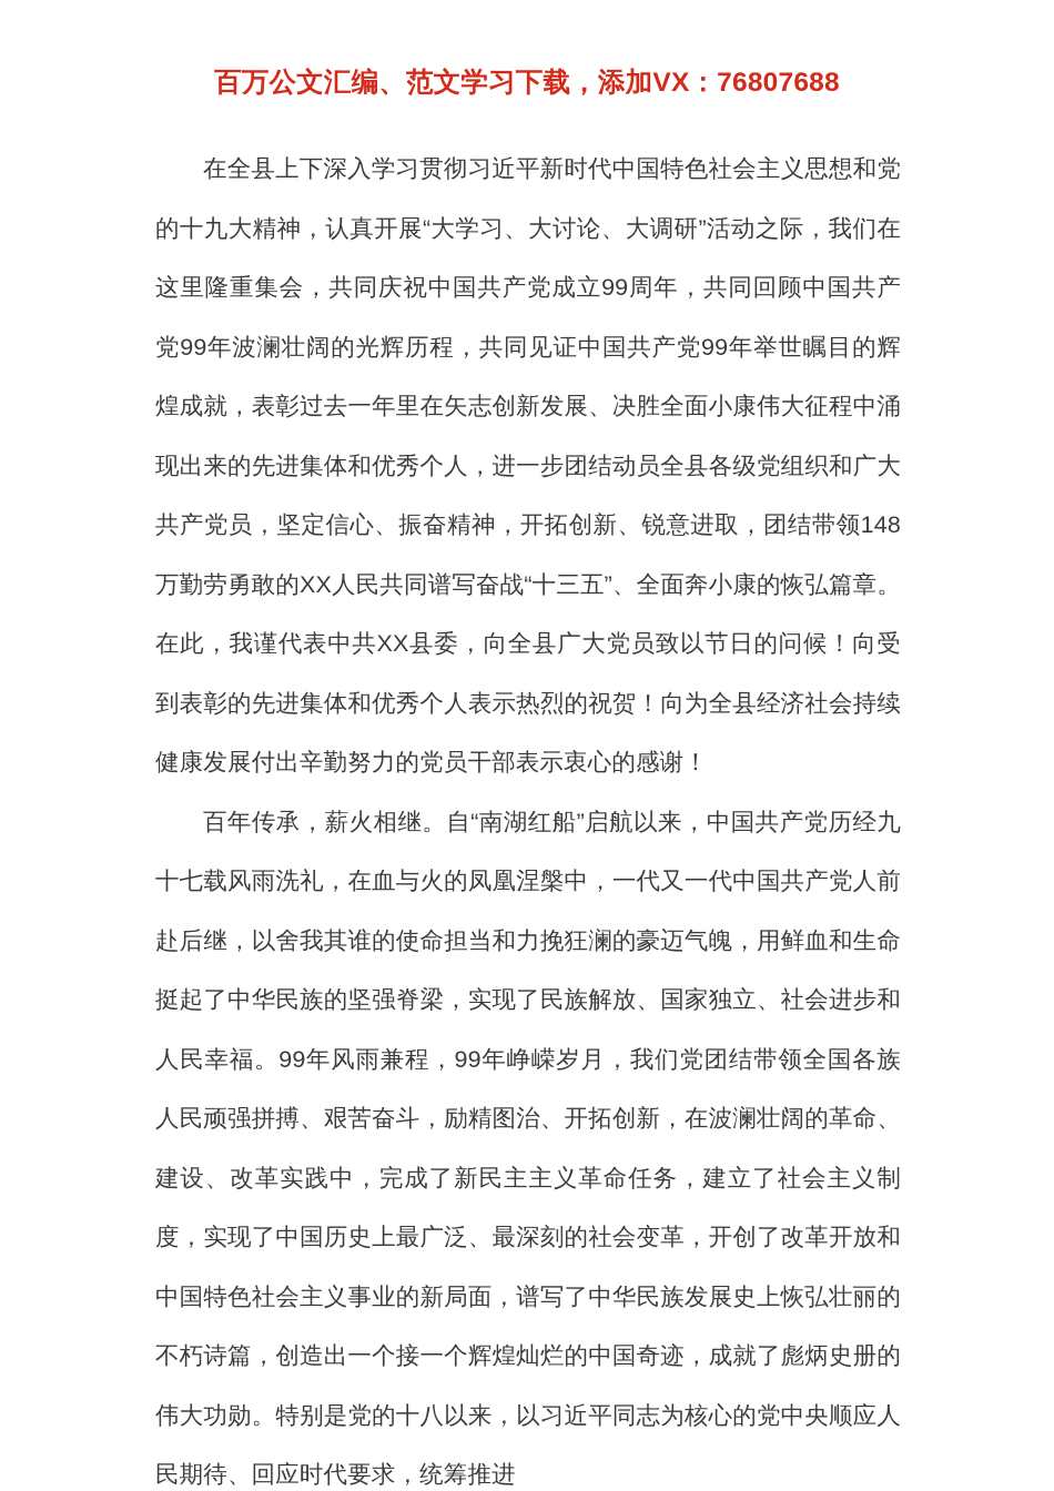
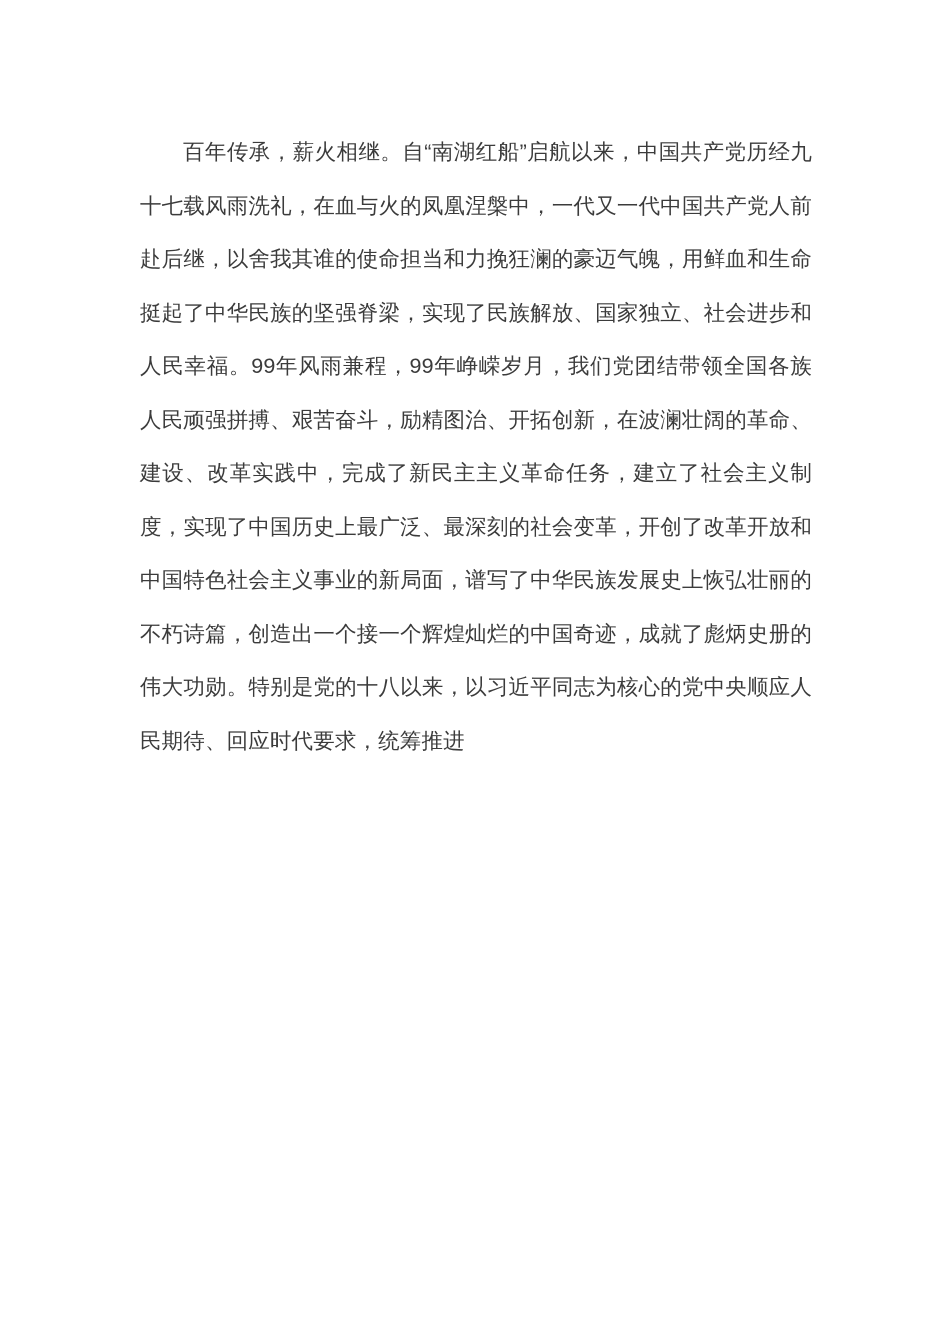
- 百万公文汇编、范文学习下载，添加VX：76807688
- 在全县上下深入学习贯彻习近平新时代中国特色社会主义思想和党的十九大精神，认真开展“大学习、大讨论、大调研”活动之际，我们在这里隆重集会，共同庆祝中国共产党成立99周年，共同回顾中国共产党99年波澜壮阔的光辉历程，共同见证中国共产党99年举世瞩目的辉煌成就，表彰过去一年里在矢志创新发展、决胜全面小康伟大征程中涌现出来的先进集体和优秀个人，进一步团结动员全县各级党组织和广大共产党员，坚定信心、振奋精神，开拓创新、锐意进取，团结带领148万勤劳勇敢的XX人民共同谱写奋战“十三五”、全面奔小康的恢弘篇章。在此，我谨代表中共XX县委，向全县广大党员致以节日的问候！向受到表彰的先进集体和优秀个人表示热烈的祝贺！向为全县经济社会持续健康发展付出辛勤努力的党员干部表示衷心的感谢！
  百年传承，薪火相继。自“南湖红船”启航以来，中国共产党历经九十七载风雨洗礼，在血与火的凤凰涅槃中，一代又一代中国共产党人前赴后继，以舍我其谁的使命担当和力挽狂澜的豪迈气魄，用鲜血和生命挺起了中华民族的坚强脊梁，实现了民族解放、国家独立、社会进步和人民幸福。99年风雨兼程，99年峥嵘岁月，我们党团结带领全国各族人民顽强拼搏、艰苦奋斗，励精图治、开拓创新，在波澜壮阔的革命、建设、改革实践中，完成了新民主主义革命任务，建立了社会主义制度，实现了中国历史上最广泛、最深刻的社会变革，开创了改革开放和中国特色社会主义事业的新局面，谱写了中华民族发展史上恢弘壮丽的不朽诗篇，创造出一个接一个辉煌灿烂的中国奇迹，成就了彪炳史册的伟大功勋。特别是党的十八以来，以习近平同志为核心的党中央顺应人民期待、回应时代要求，统筹推进
